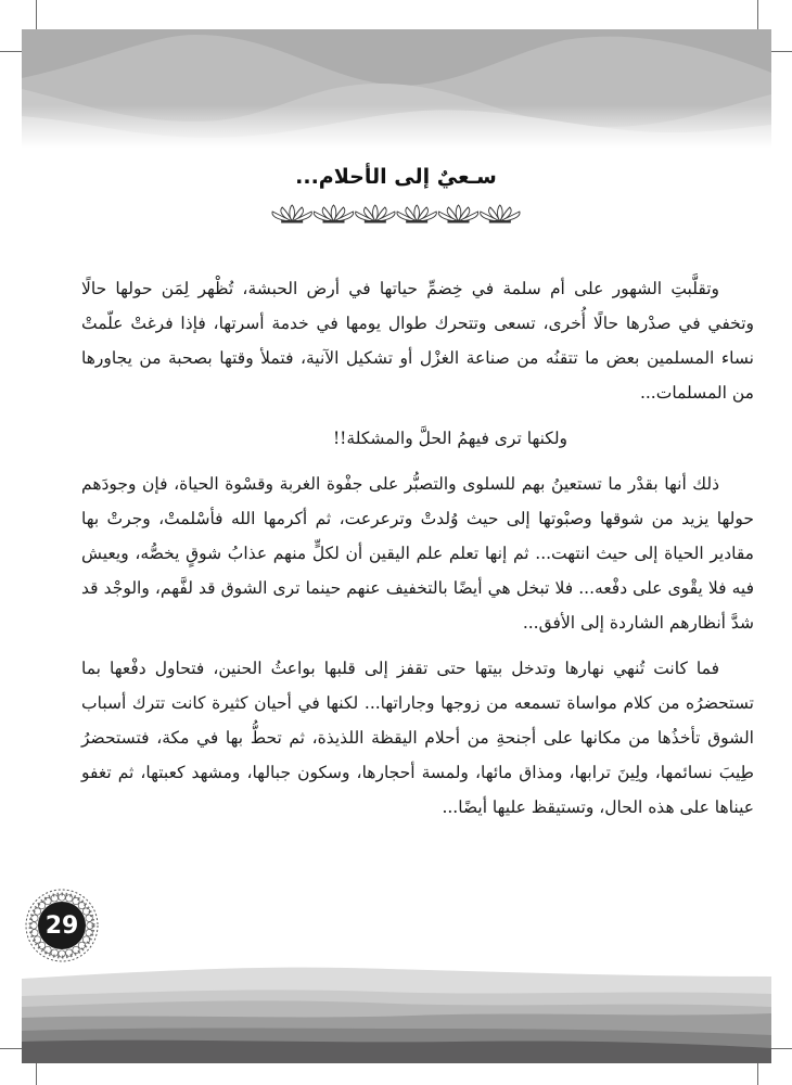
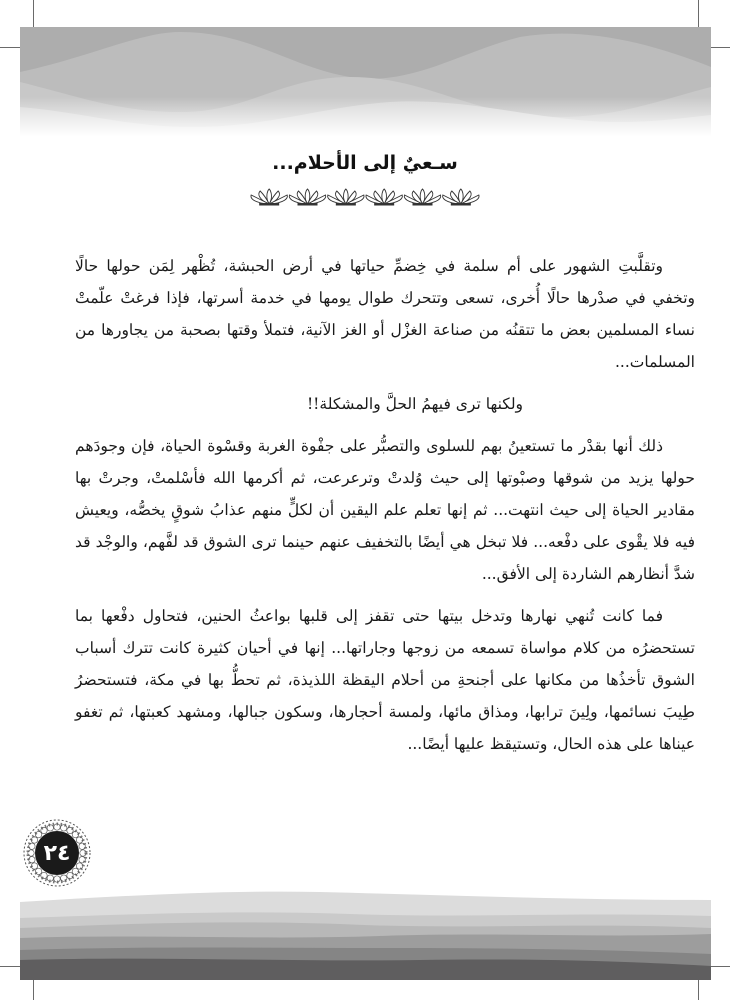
  سـعيٌ إلى الأحلام...
- وتقلَّبتِ الشهور على أم سلمة في خِضمِّ حياتها في أرض الحبشة، تُظْهر لِمَن حولها حالًا وتخفي في صدْرها حالًا أُخرى، تسعى وتتحرك طوال يومها في خدمة أسرتها، فإذا فرغتْ علّمتْ نساء المسلمين بعض ما تتقنُه من صناعة الغزْل أو تشكيل الآنية، فتملأ وقتها بصحبة من يجاورها من المسلمات...
+ وتقلَّبتِ الشهور على أم سلمة في خِضمِّ حياتها في أرض الحبشة، تُظْهر لِمَن حولها حالًا وتخفي في صدْرها حالًا أُخرى، تسعى وتتحرك طوال يومها في خدمة أسرتها، فإذا فرغتْ علّمتْ نساء المسلمين بعض ما تتقنُه من صناعة الغزْل أو الغز الآنية، فتملأ وقتها بصحبة من يجاورها من المسلمات...
  ولكنها ترى فيهمُ الحلَّ والمشكلة!!
  ذلك أنها بقدْر ما تستعينُ بهم للسلوى والتصبُّر على جفْوة الغربة وقسْوة الحياة، فإن وجودَهم حولها يزيد من شوقها وصبْوتها إلى حيث وُلدتْ وترعرعت، ثم أكرمها الله فأسْلمتْ، وجرتْ بها مقادير الحياة إلى حيث انتهت... ثم إنها تعلم علم اليقين أن لكلٍّ منهم عذابُ شوقٍ يخصُّه، ويعيش فيه فلا يقْوى على دفْعه... فلا تبخل هي أيضًا بالتخفيف عنهم حينما ترى الشوق قد لفَّهم، والوجْد قد شدَّ أنظارهم الشاردة إلى الأفق...
- فما كانت تُنهي نهارها وتدخل بيتها حتى تقفز إلى قلبها بواعثُ الحنين، فتحاول دفْعها بما تستحضرُه من كلام مواساة تسمعه من زوجها وجاراتها... لكنها في أحيان كثيرة كانت تترك أسباب الشوق تأخذُها من مكانها على أجنحةِ من أحلام اليقظة اللذيذة، ثم تحطُّ بها في مكة، فتستحضرُ طِيبَ نسائمها، ولِينَ ترابها، ومذاق مائها، ولمسة أحجارها، وسكون جبالها، ومشهد كعبتها، ثم تغفو عيناها على هذه الحال، وتستيقظ عليها أيضًا...
+ فما كانت تُنهي نهارها وتدخل بيتها حتى تقفز إلى قلبها بواعثُ الحنين، فتحاول دفْعها بما تستحضرُه من كلام مواساة تسمعه من زوجها وجاراتها... إنها في أحيان كثيرة كانت تترك أسباب الشوق تأخذُها من مكانها على أجنحةِ من أحلام اليقظة اللذيذة، ثم تحطُّ بها في مكة، فتستحضرُ طِيبَ نسائمها، ولِينَ ترابها، ومذاق مائها، ولمسة أحجارها، وسكون جبالها، ومشهد كعبتها، ثم تغفو عيناها على هذه الحال، وتستيقظ عليها أيضًا...
- 29
+ ٢٤
